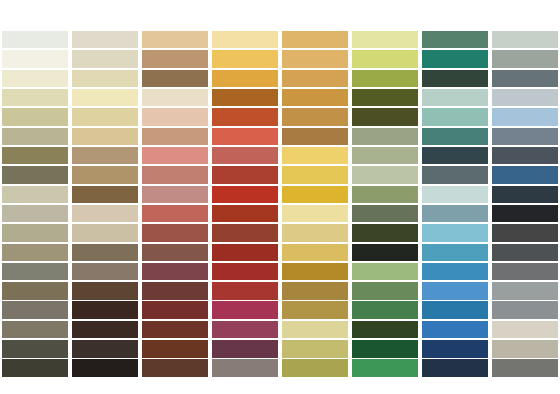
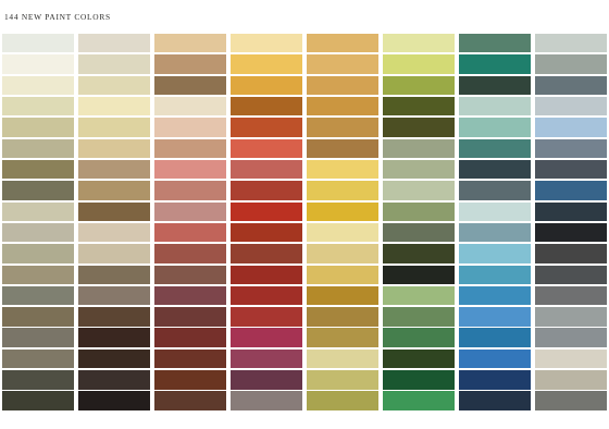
+ 144 NEW PAINT COLORS
